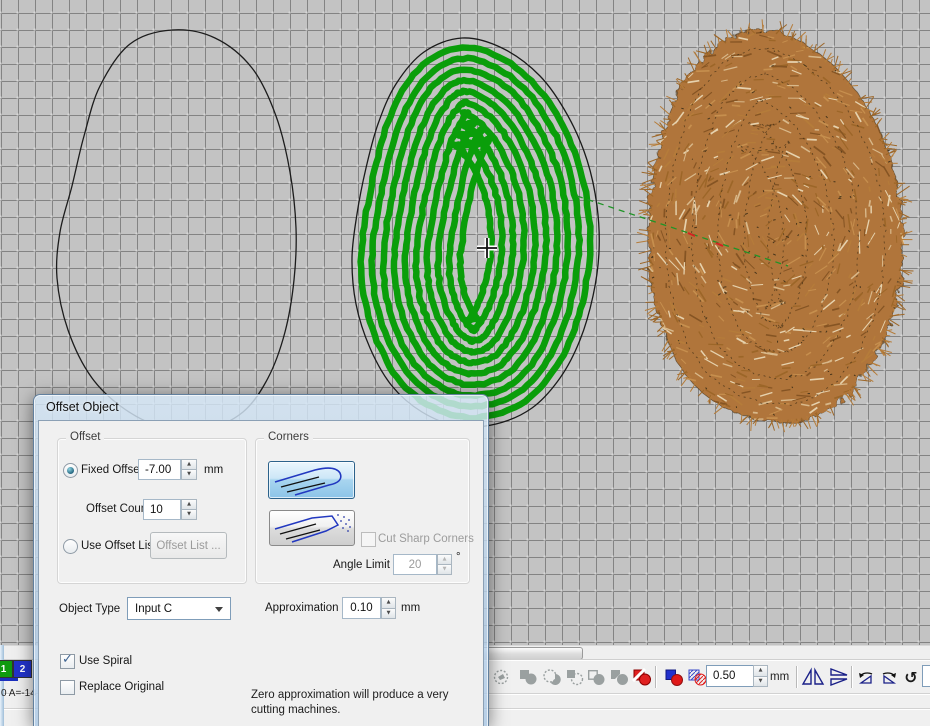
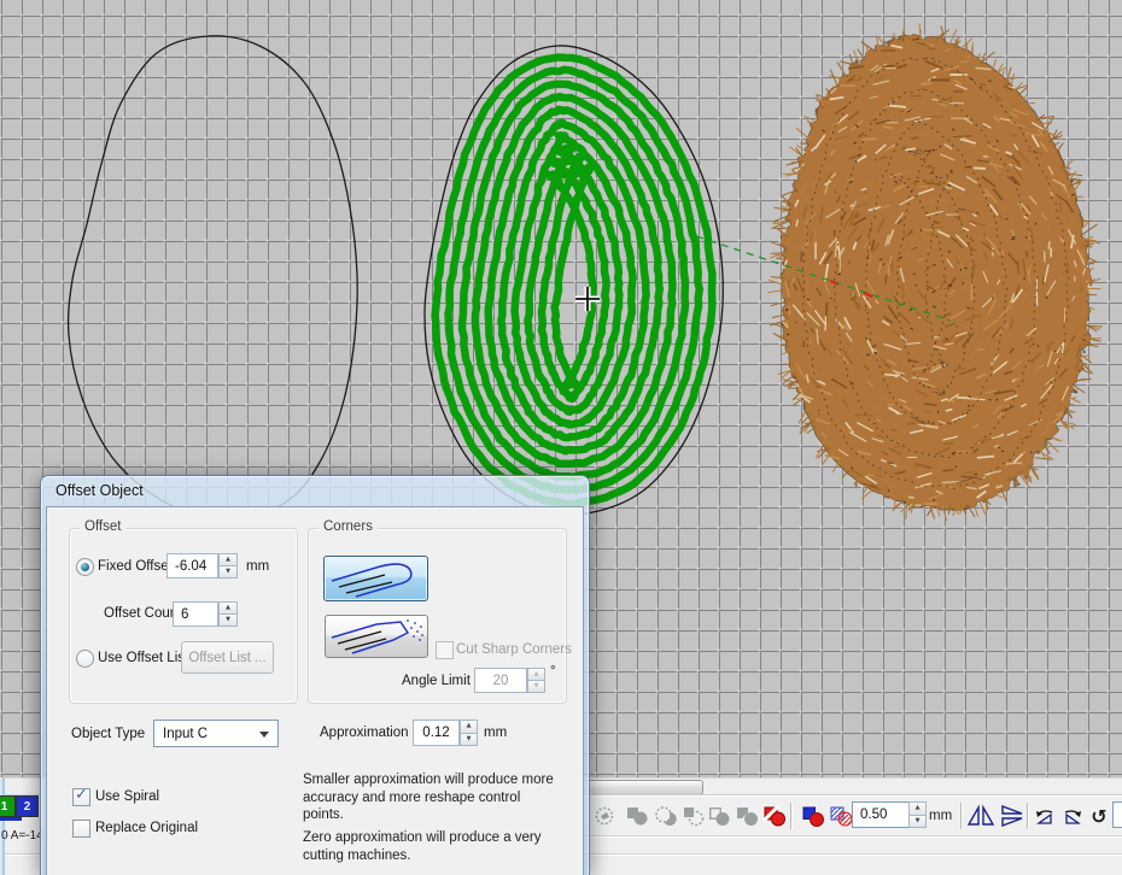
  0.50
  mm
  ↺
  1
  2
  0 A=-1
  Offset Object
  Offset
  Fixed Offse
- -7.00
+ -6.04
  mm
  Offset Cou
- 10
+ 6
  Use Offset Li
  Offset List ...
  Corners
  Cut Sharp Corners
  Angle Limit
  20
  °
  Object Type
  Input C
  Approximation
- 0.10
+ 0.12
  mm
  Use Spiral
  Replace Original
+ Smaller approximation will produce more
+ accuracy and more reshape control
+ points.
  Zero approximation will produce a very
  cutting machines.
